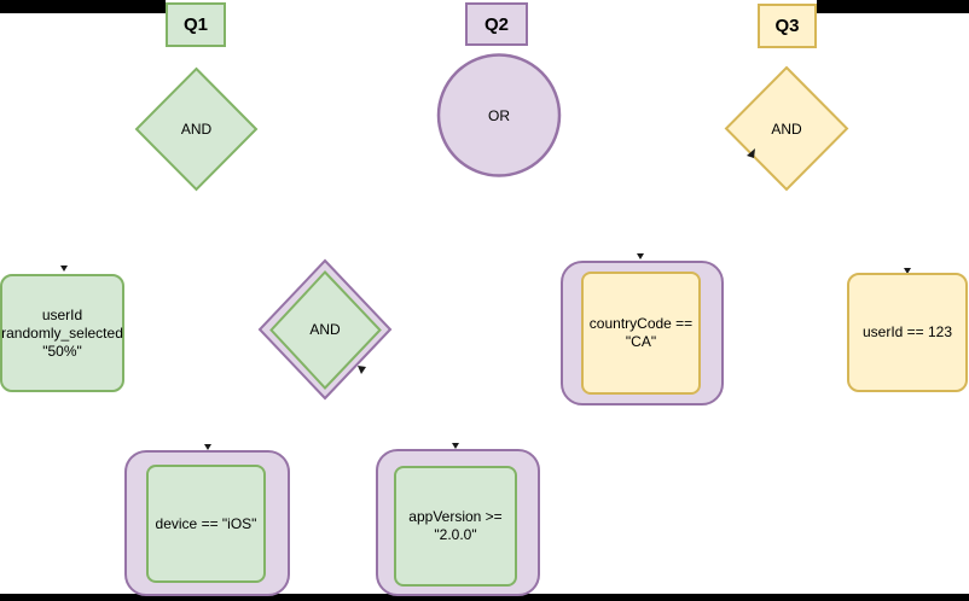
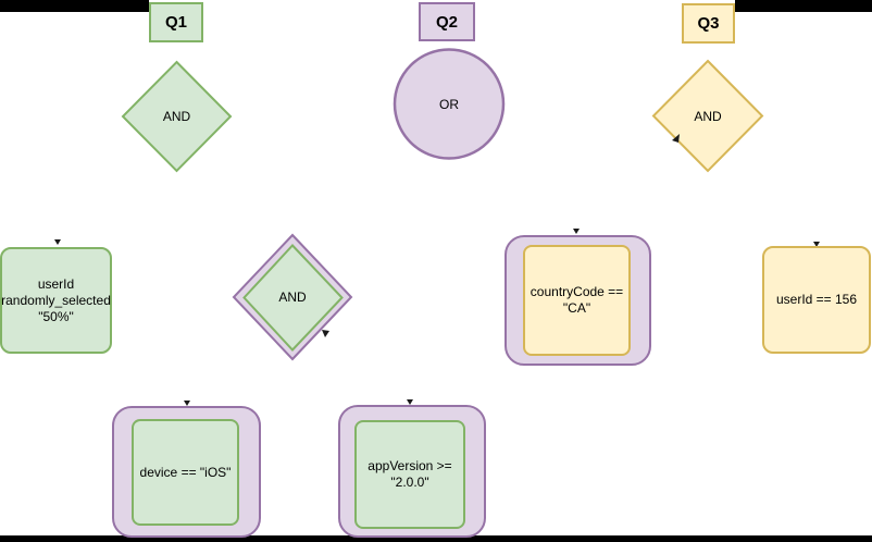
  Q1
  Q2
  Q3
  AND
  OR
  AND
  AND
  userId
  randomly_selected
  "50%"
  countryCode ==
  "CA"
- userId == 123
+ userId == 156
  device == "iOS"
  appVersion >=
  "2.0.0"
